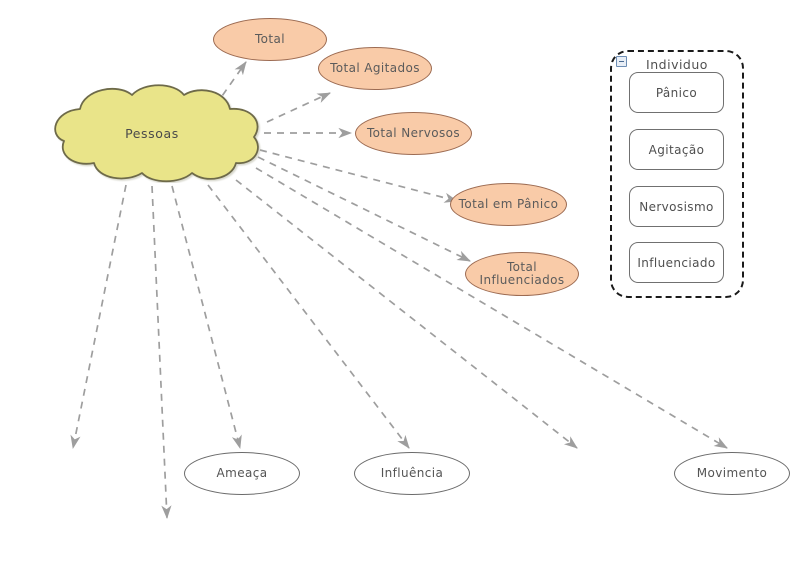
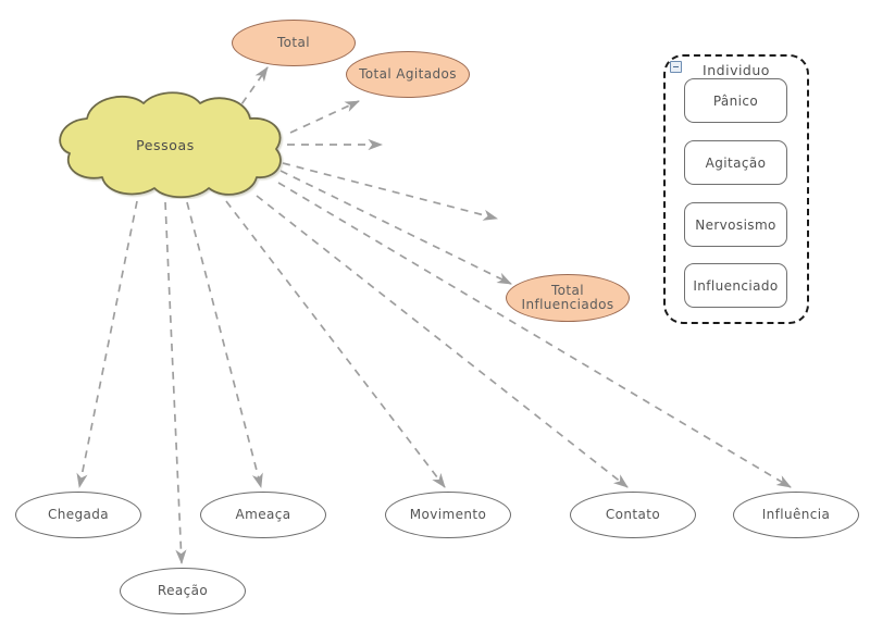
  Pessoas
  Total
  Total Agitados
- Total Nervosos
- Total em Pânico
  Total
  Influenciados
+ Chegada
+ Reação
  Ameaça
- Influência
+ Movimento
+ Contato
- Movimento
+ Influência
  Individuo
  Pânico
  Agitação
  Nervosismo
  Influenciado
